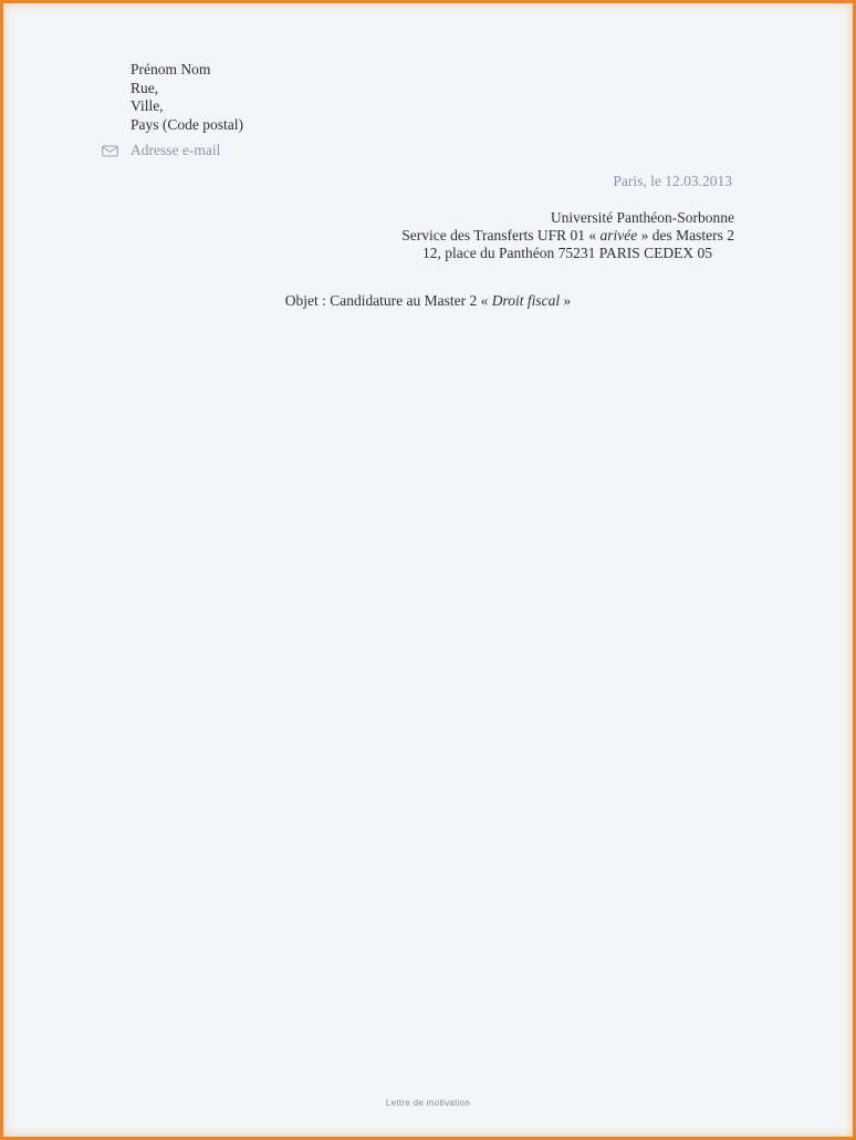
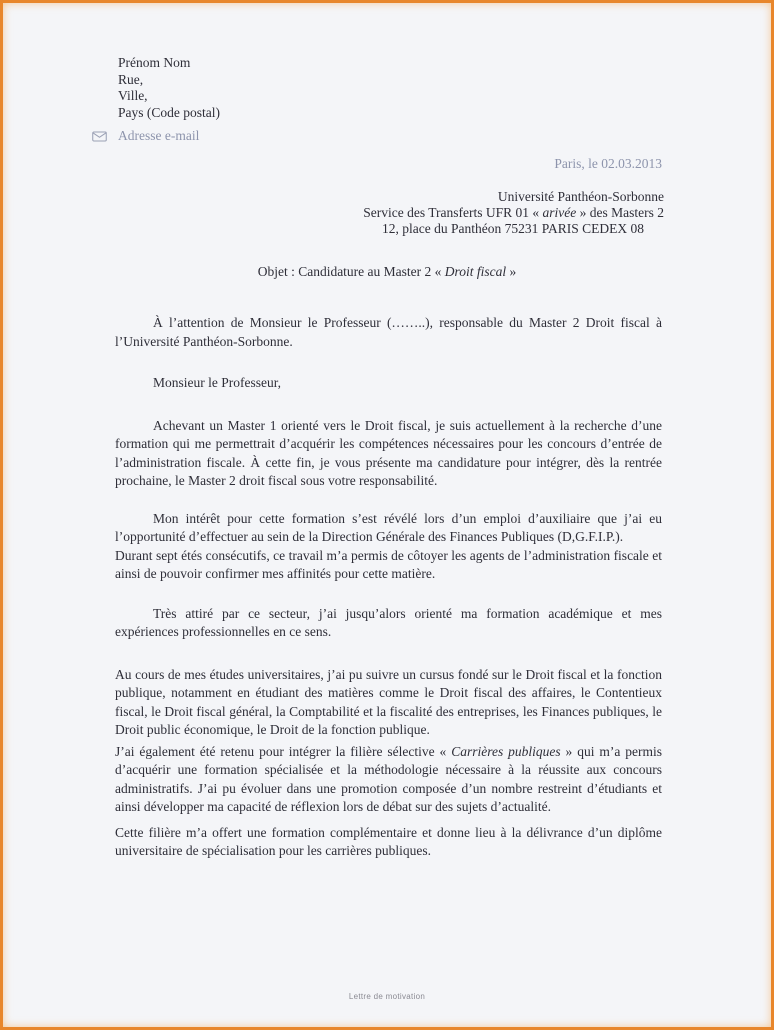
  Prénom Nom
  Rue,
  Ville,
  Pays (Code postal)
  Adresse e-mail
- Paris, le 12.03.2013
+ Paris, le 02.03.2013
  Université Panthéon-Sorbonne
  Service des Transferts UFR 01 « arivée » des Masters 2
- 12, place du Panthéon 75231 PARIS CEDEX 05
+ 12, place du Panthéon 75231 PARIS CEDEX 08
  Objet : Candidature au Master 2 « Droit fiscal »
+ À l’attention de Monsieur le Professeur (……..), responsable du Master 2 Droit fiscal à l’Université Panthéon-Sorbonne.
+ Monsieur le Professeur,
+ Achevant un Master 1 orienté vers le Droit fiscal, je suis actuellement à la recherche d’une formation qui me permettrait d’acquérir les compétences nécessaires pour les concours d’entrée de l’administration fiscale. À cette fin, je vous présente ma candidature pour intégrer, dès la rentrée prochaine, le Master 2 droit fiscal sous votre responsabilité.
+ Mon intérêt pour cette formation s’est révélé lors d’un emploi d’auxiliaire que j’ai eu l’opportunité d’effectuer au sein de la Direction Générale des Finances Publiques (D,G.F.I.P.).
+ Durant sept étés consécutifs, ce travail m’a permis de côtoyer les agents de l’administration fiscale et ainsi de pouvoir confirmer mes affinités pour cette matière.
+ Très attiré par ce secteur, j’ai jusqu’alors orienté ma formation académique et mes expériences professionnelles en ce sens.
+ Au cours de mes études universitaires, j’ai pu suivre un cursus fondé sur le Droit fiscal et la fonction publique, notamment en étudiant des matières comme le Droit fiscal des affaires, le Contentieux fiscal, le Droit fiscal général, la Comptabilité et la fiscalité des entreprises, les Finances publiques, le Droit public économique, le Droit de la fonction publique.
+ J’ai également été retenu pour intégrer la filière sélective « Carrières publiques » qui m’a permis d’acquérir une formation spécialisée et la méthodologie nécessaire à la réussite aux concours administratifs. J’ai pu évoluer dans une promotion composée d’un nombre restreint d’étudiants et ainsi développer ma capacité de réflexion lors de débat sur des sujets d’actualité.
+ Cette filière m’a offert une formation complémentaire et donne lieu à la délivrance d’un diplôme universitaire de spécialisation pour les carrières publiques.
  Lettre de motivation
